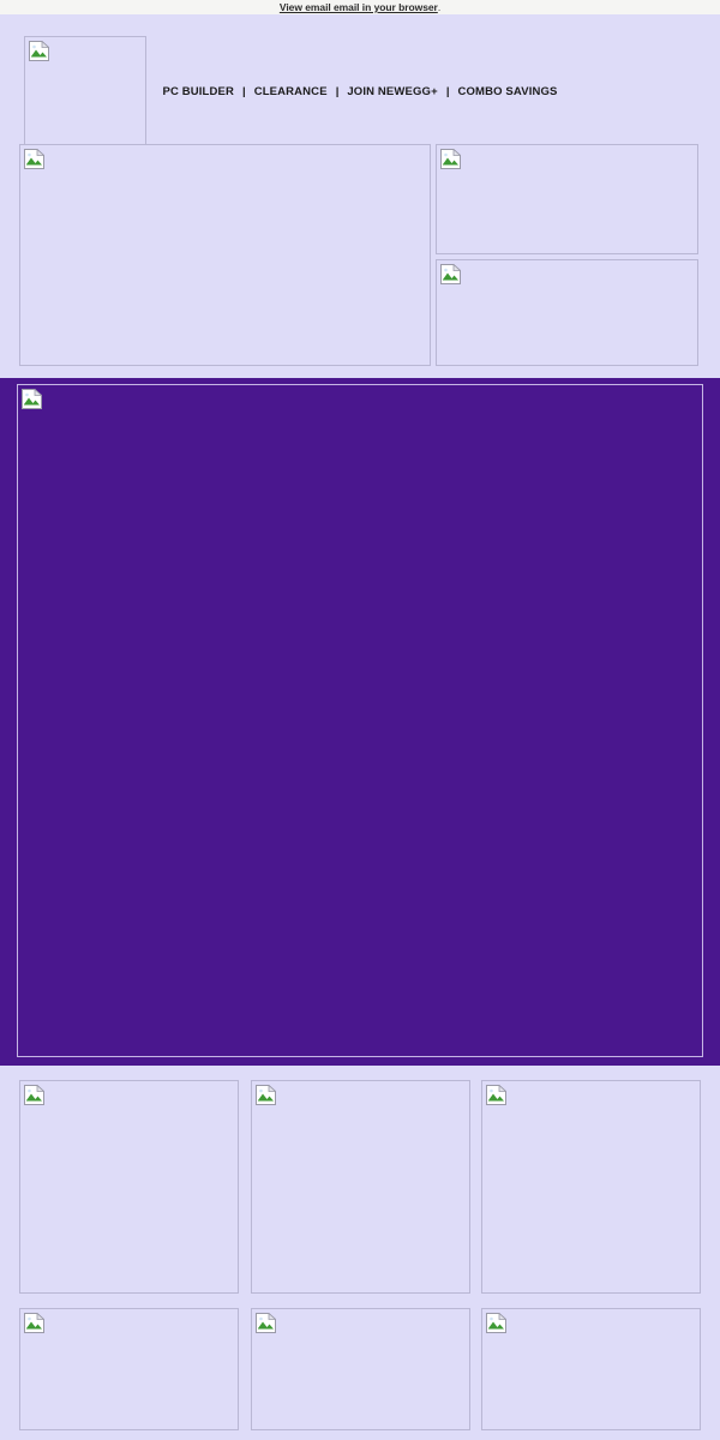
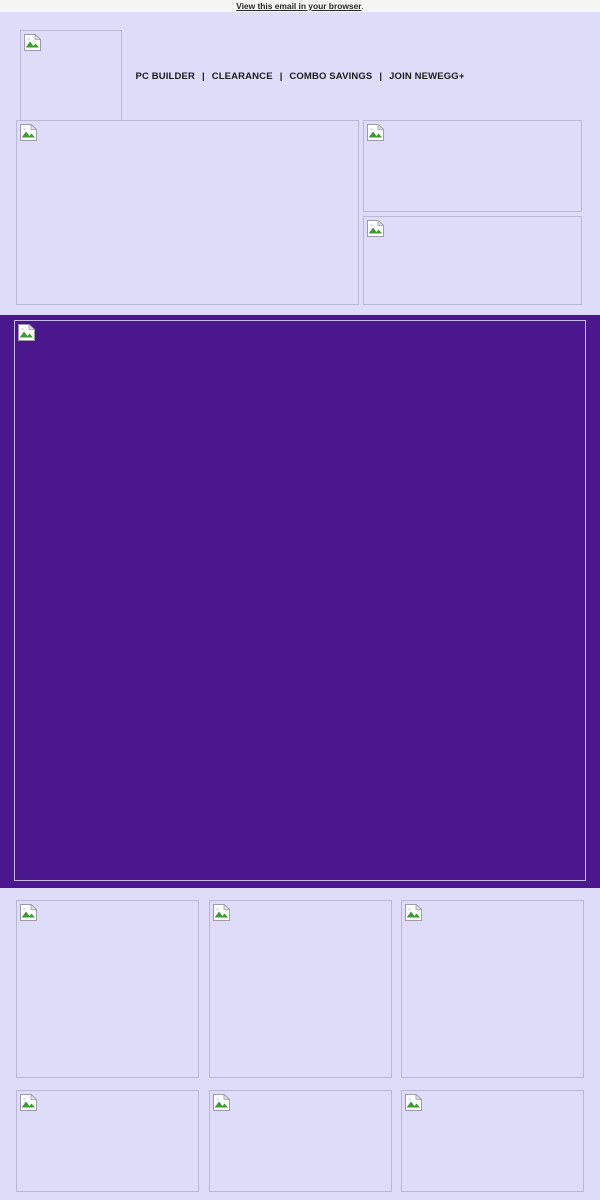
- View email email in your browser.
+ View this email in your browser.
  PC BUILDER
  |
  CLEARANCE
  |
- JOIN NEWEGG+
+ COMBO SAVINGS
  |
- COMBO SAVINGS
+ JOIN NEWEGG+
